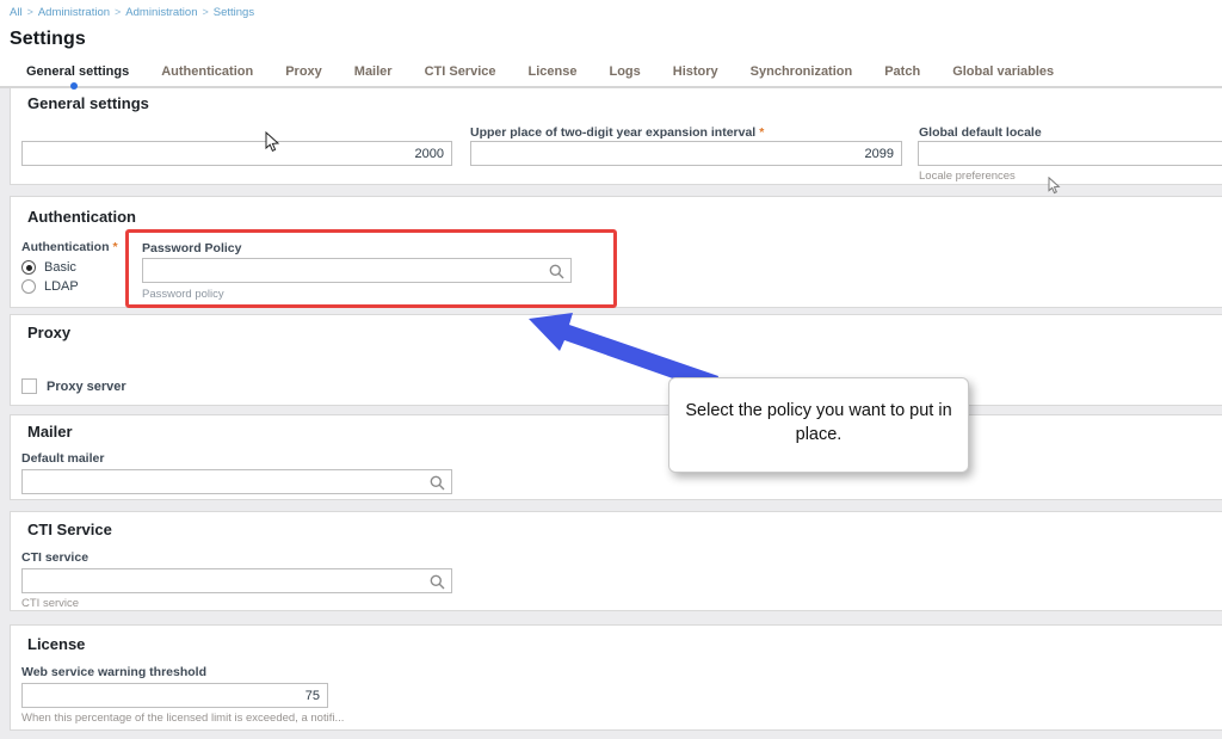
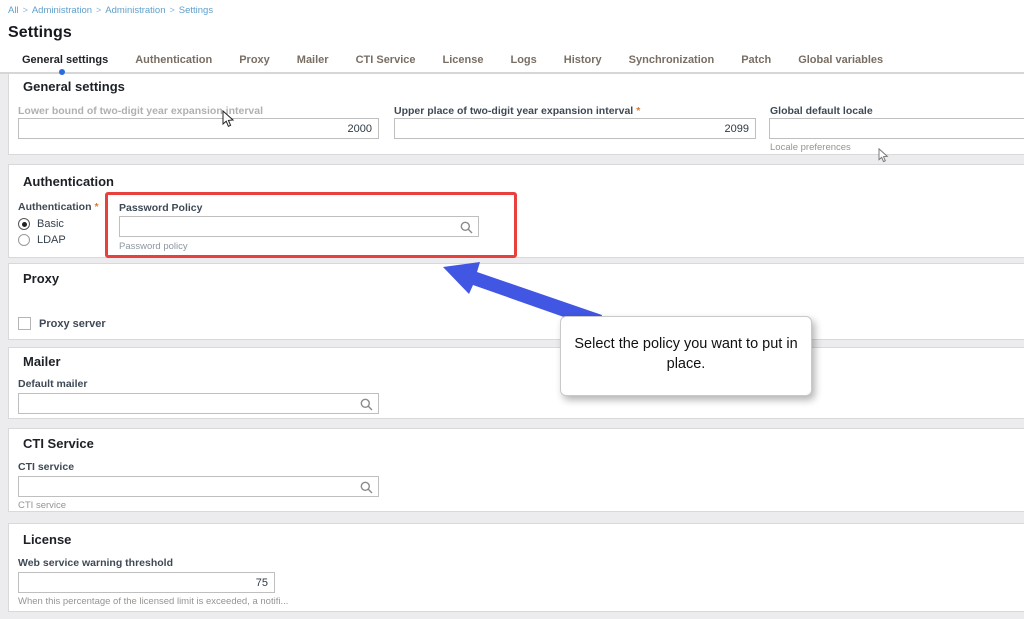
  All > Administration > Administration > Settings
  Settings
  General settings
  Authentication
  Proxy
  Mailer
  CTI Service
  License
  Logs
  History
  Synchronization
  Patch
  Global variables
  General settings
+ Lower bound of two-digit year expansion interval
  2000
  Upper place of two-digit year expansion interval *
  2099
  Global default locale
  Locale preferences
  Authentication
  Authentication *
  Basic
  LDAP
  Password Policy
  Password policy
  Proxy
  Proxy server
  Mailer
  Default mailer
  CTI Service
  CTI service
  CTI service
  License
  Web service warning threshold
  75
  When this percentage of the licensed limit is exceeded, a notifi...
  Select the policy you want to put in place.
